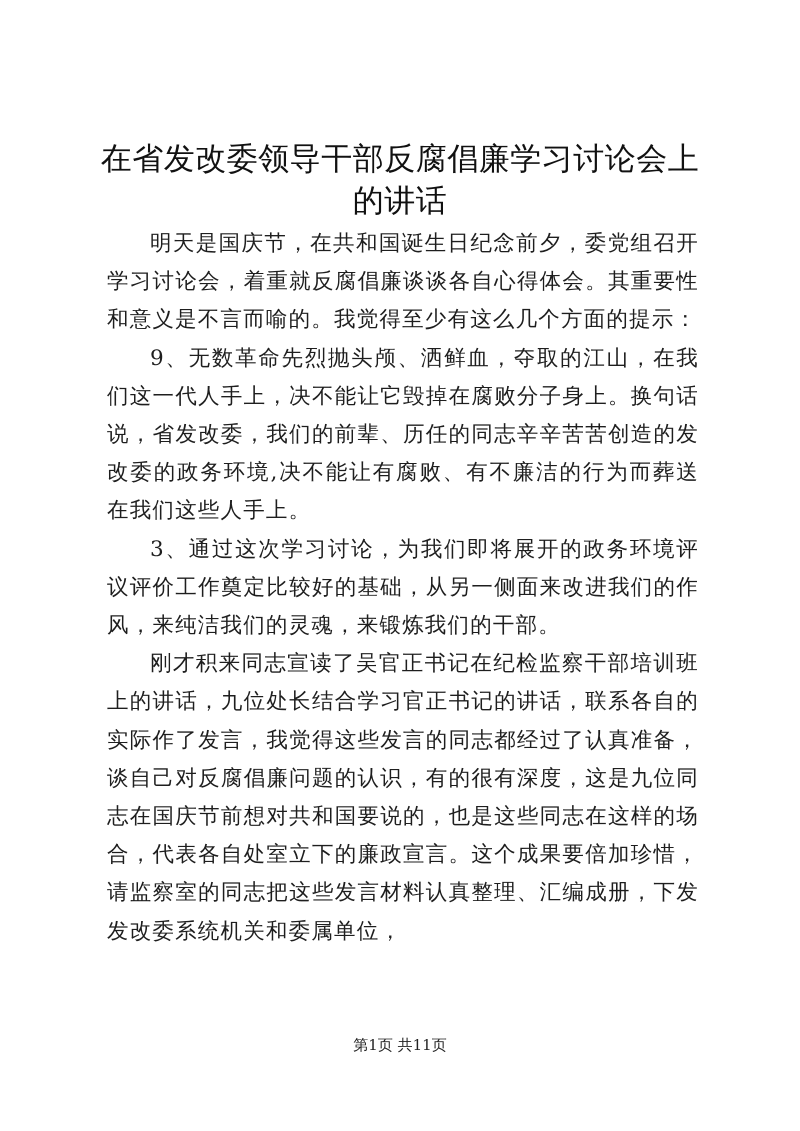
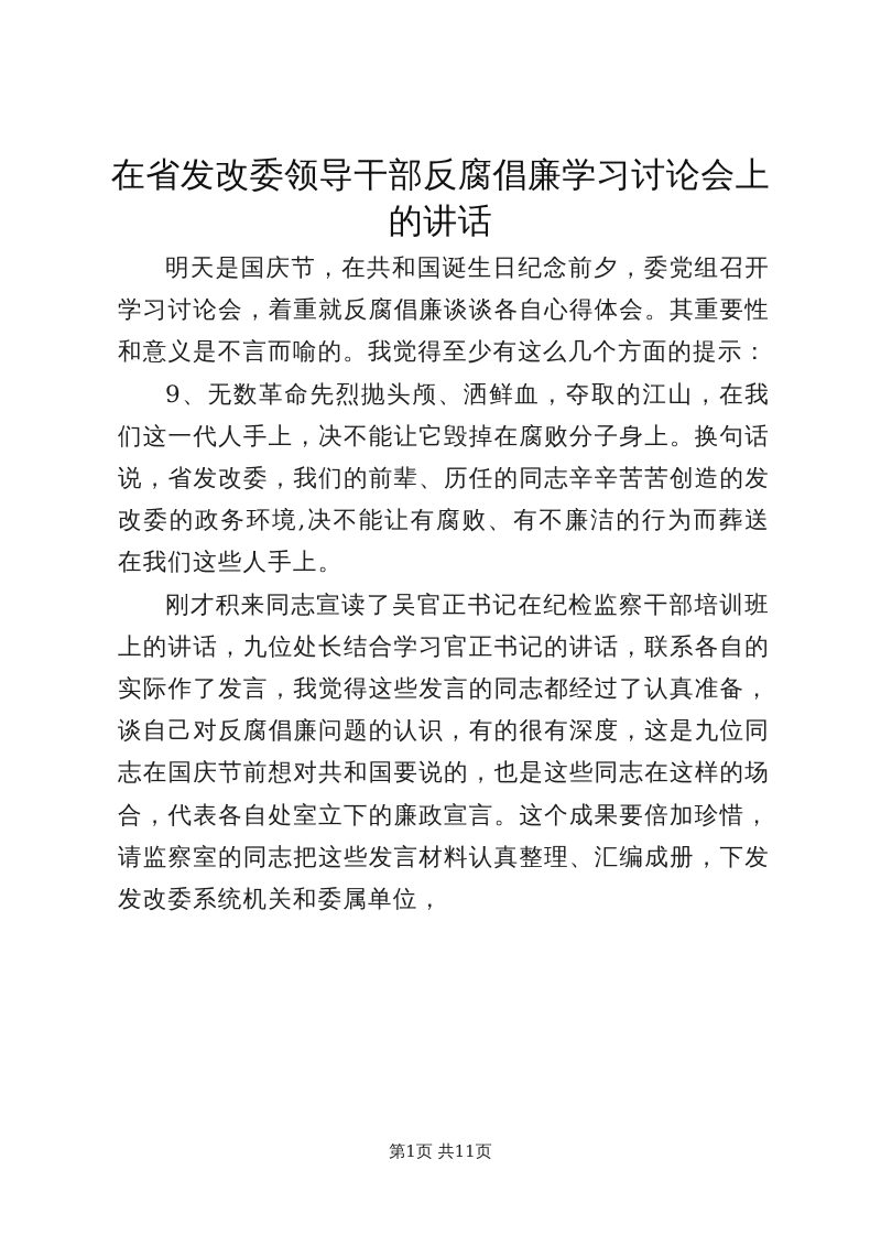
  在省发改委领导干部反腐倡廉学习讨论会上的讲话
  明天是国庆节，在共和国诞生日纪念前夕，委党组召开学习讨论会，着重就反腐倡廉谈谈各自心得体会。其重要性和意义是不言而喻的。我觉得至少有这么几个方面的提示：
  9、无数革命先烈抛头颅、洒鲜血，夺取的江山，在我们这一代人手上，决不能让它毁掉在腐败分子身上。换句话说，省发改委，我们的前辈、历任的同志辛辛苦苦创造的发改委的政务环境,决不能让有腐败、有不廉洁的行为而葬送在我们这些人手上。
- 3、通过这次学习讨论，为我们即将展开的政务环境评议评价工作奠定比较好的基础，从另一侧面来改进我们的作风，来纯洁我们的灵魂，来锻炼我们的干部。
  刚才积来同志宣读了吴官正书记在纪检监察干部培训班上的讲话，九位处长结合学习官正书记的讲话，联系各自的实际作了发言，我觉得这些发言的同志都经过了认真准备，谈自己对反腐倡廉问题的认识，有的很有深度，这是九位同志在国庆节前想对共和国要说的，也是这些同志在这样的场合，代表各自处室立下的廉政宣言。这个成果要倍加珍惜，请监察室的同志把这些发言材料认真整理、汇编成册，下发发改委系统机关和委属单位，
  第1页 共11页
